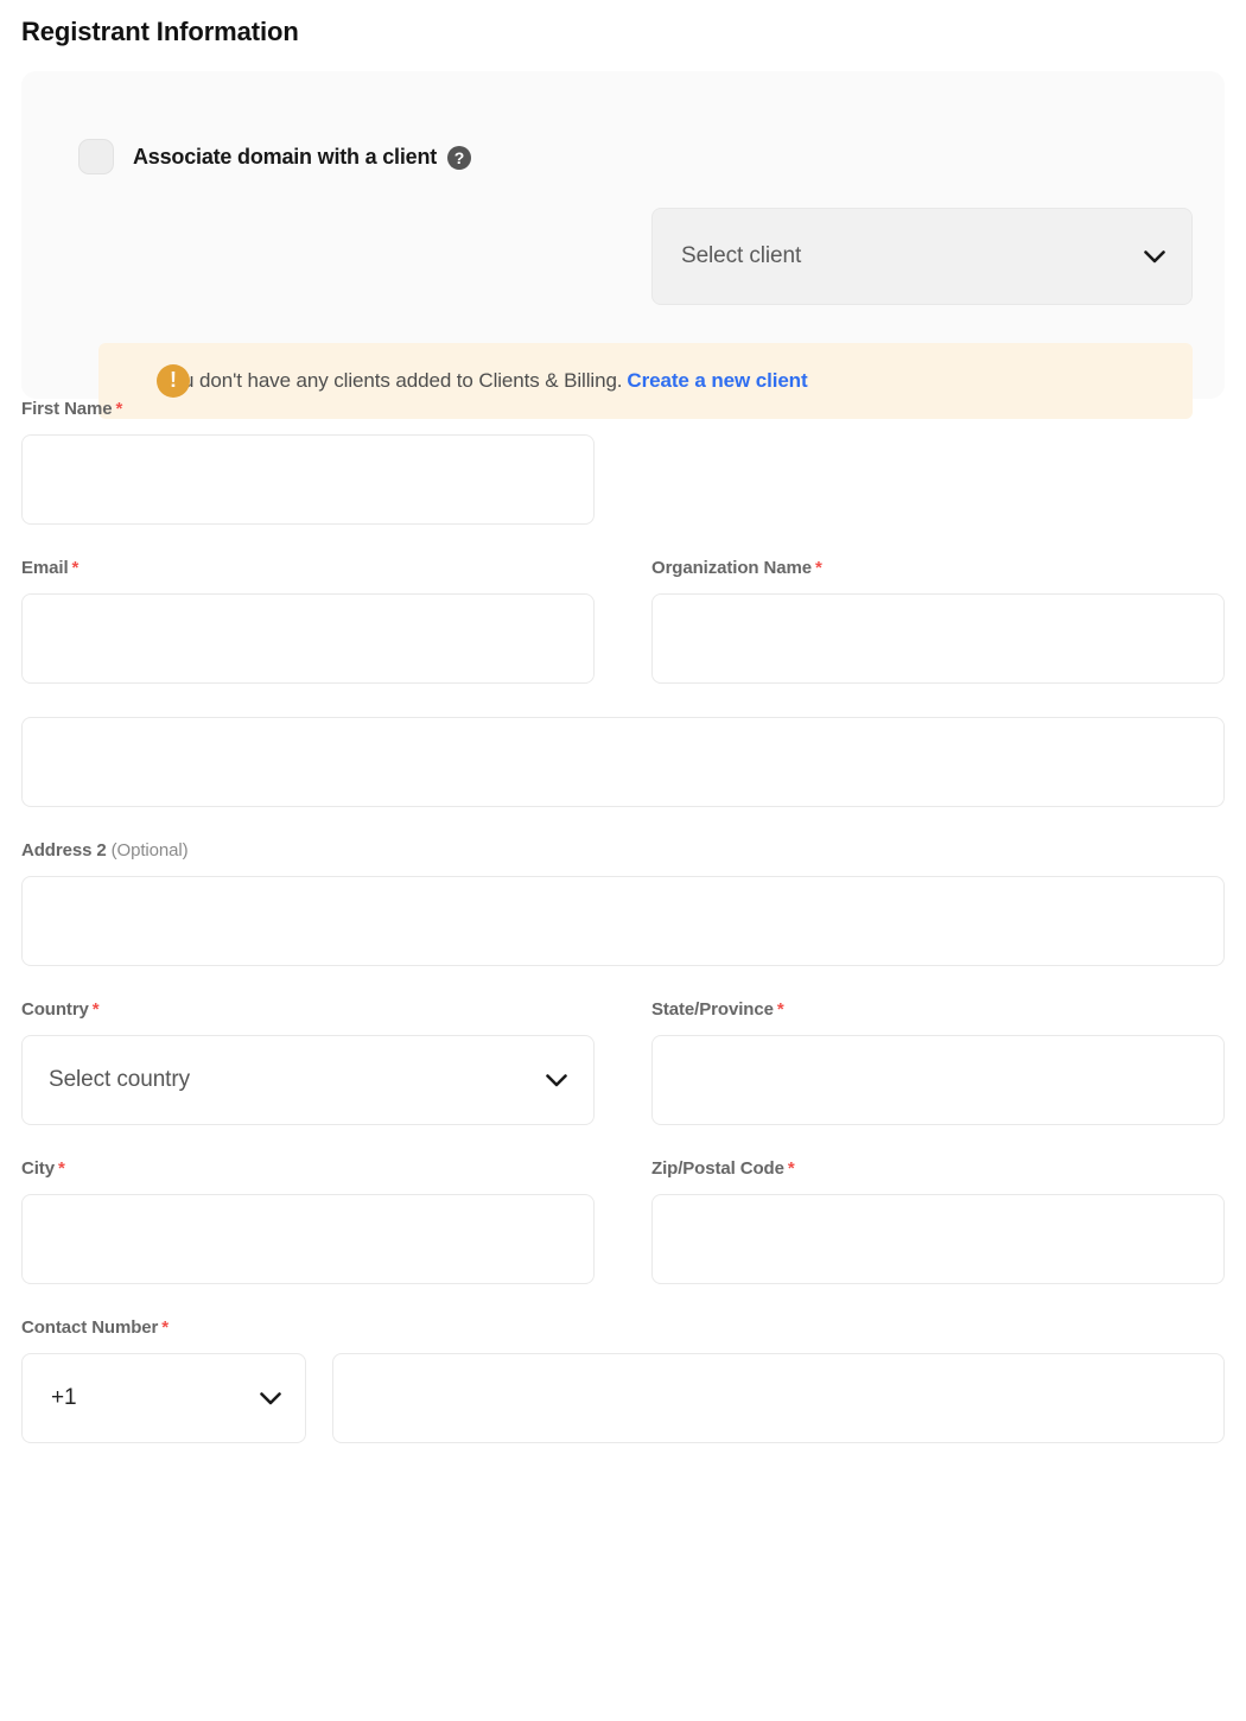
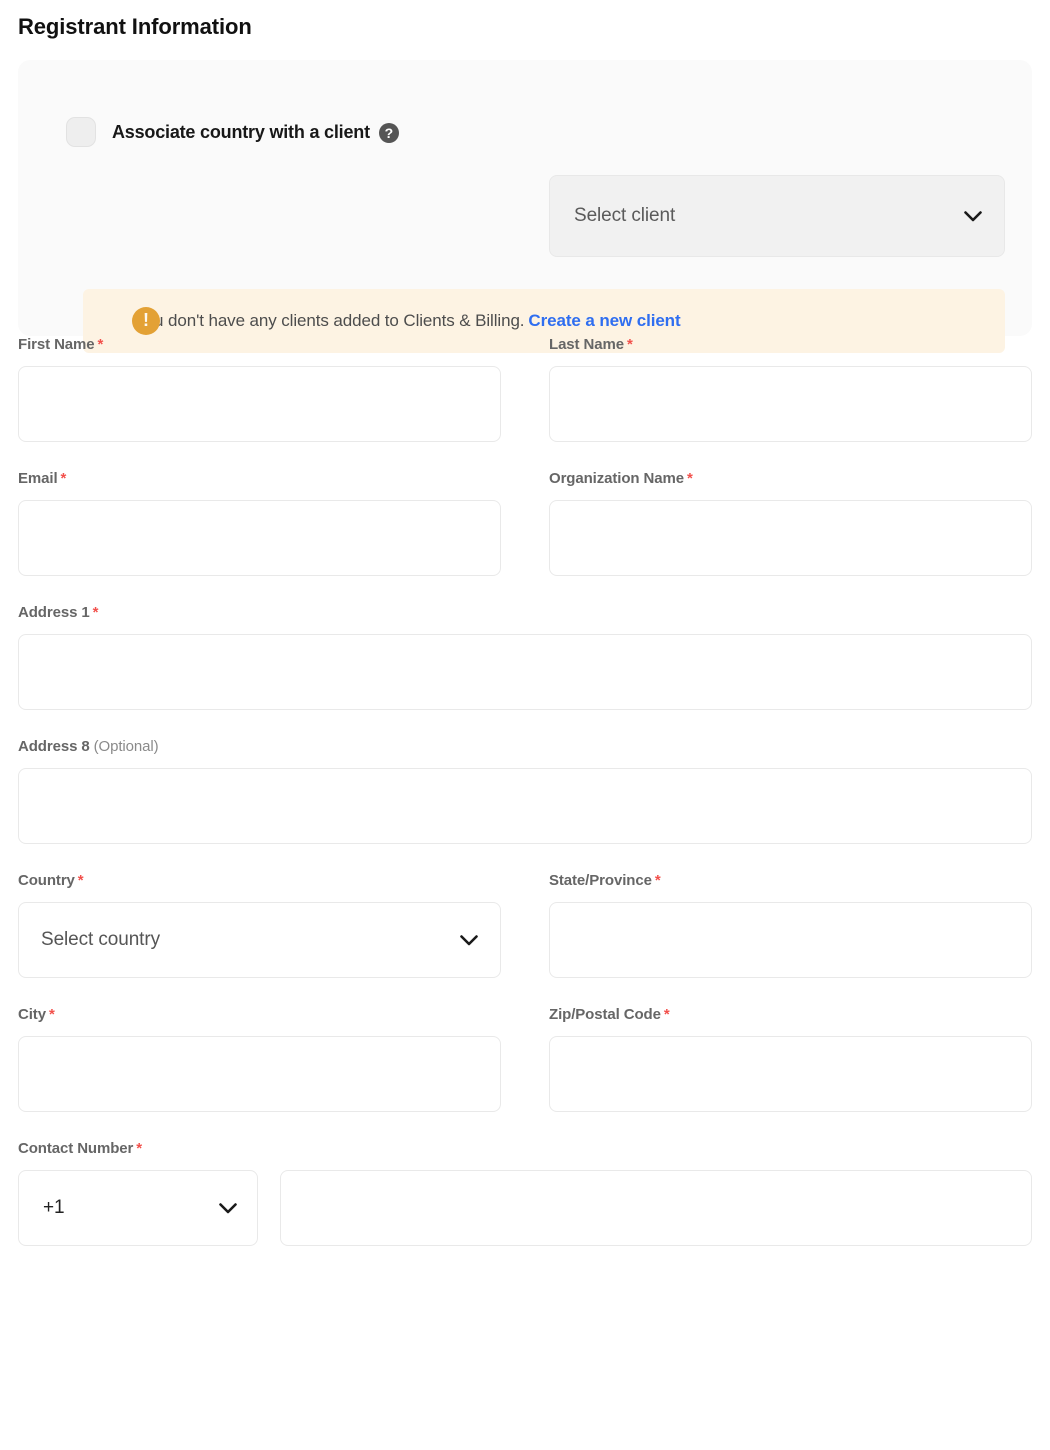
  Registrant Information
- Associate domain with a client
+ Associate country with a client
  ?
  Select client
  !
  don't have any clients added to Clients & Billing. Create a new client
  First Name *
+ Last Name *
  Email *
  Organization Name *
+ Address 1 *
- Address 2 (Optional)
+ Address 8 (Optional)
  Country *
  Select country
  State/Province *
  City *
  Zip/Postal Code *
  Contact Number *
  +1
